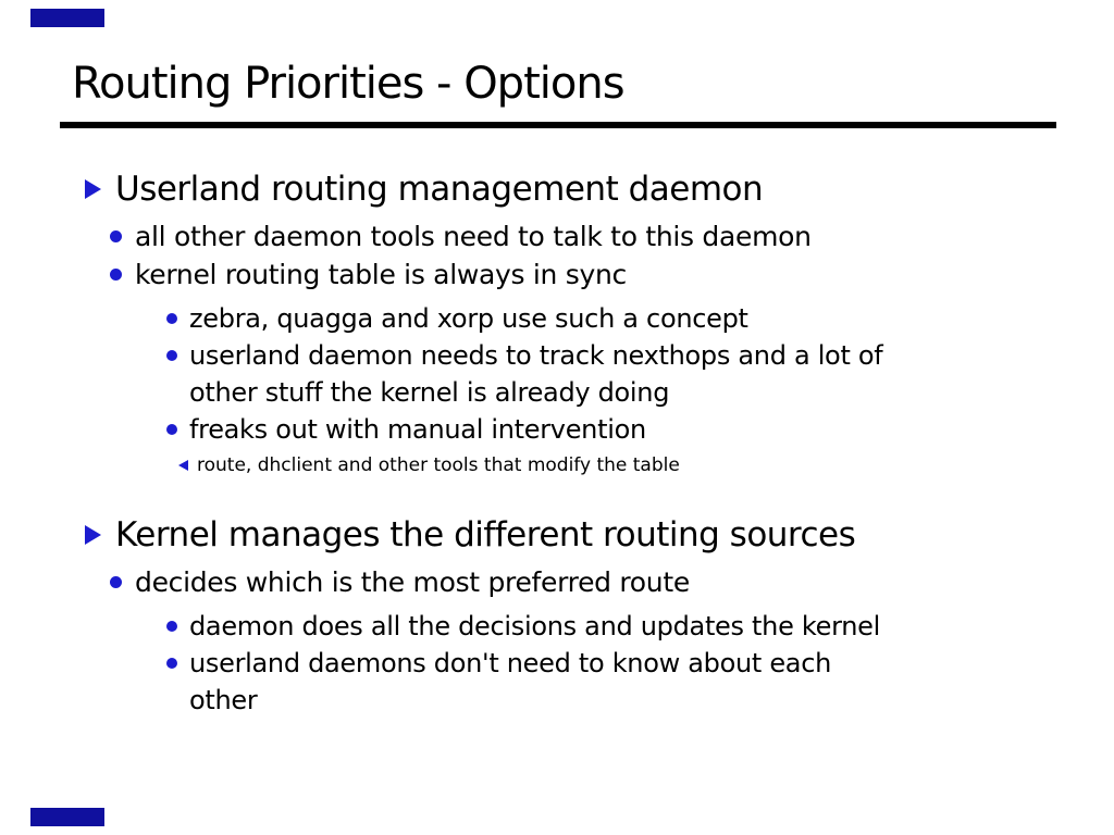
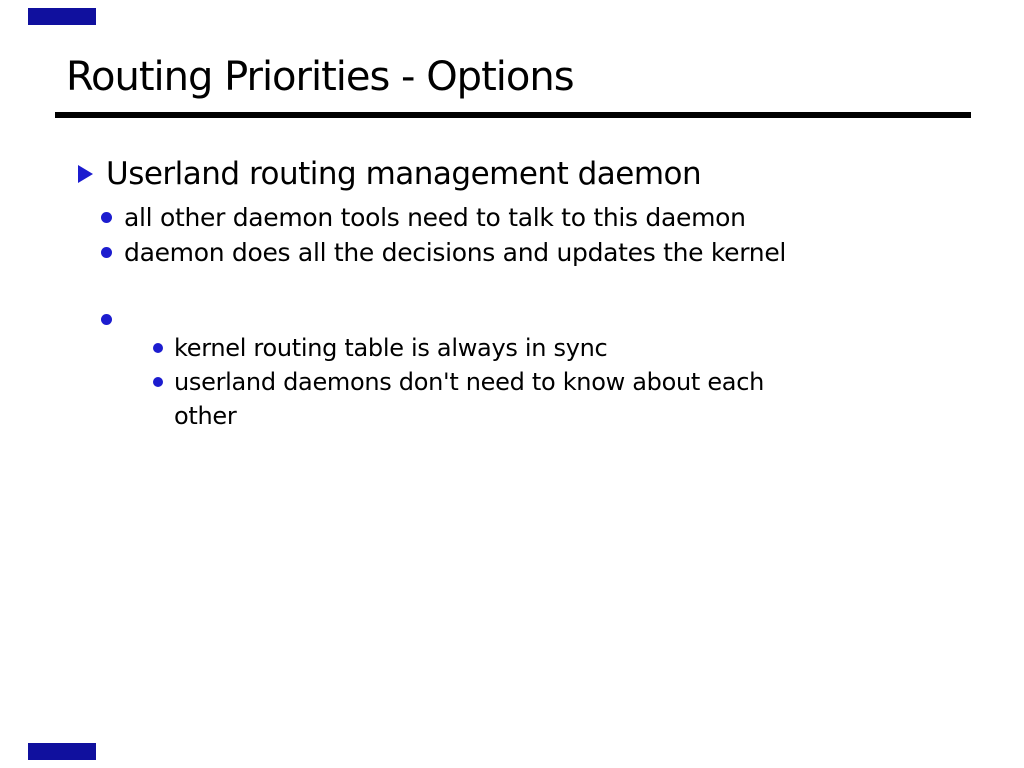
  Routing Priorities - Options
  Userland routing management daemon
  all other daemon tools need to talk to this daemon
- kernel routing table is always in sync
+ daemon does all the decisions and updates the kernel
- zebra, quagga and xorp use such a concept
- userland daemon needs to track nexthops and a lot of
- other stuff the kernel is already doing
- freaks out with manual intervention
- route, dhclient and other tools that modify the table
- Kernel manages the different routing sources
- decides which is the most preferred route
- daemon does all the decisions and updates the kernel
+ kernel routing table is always in sync
  userland daemons don't need to know about each
  other
